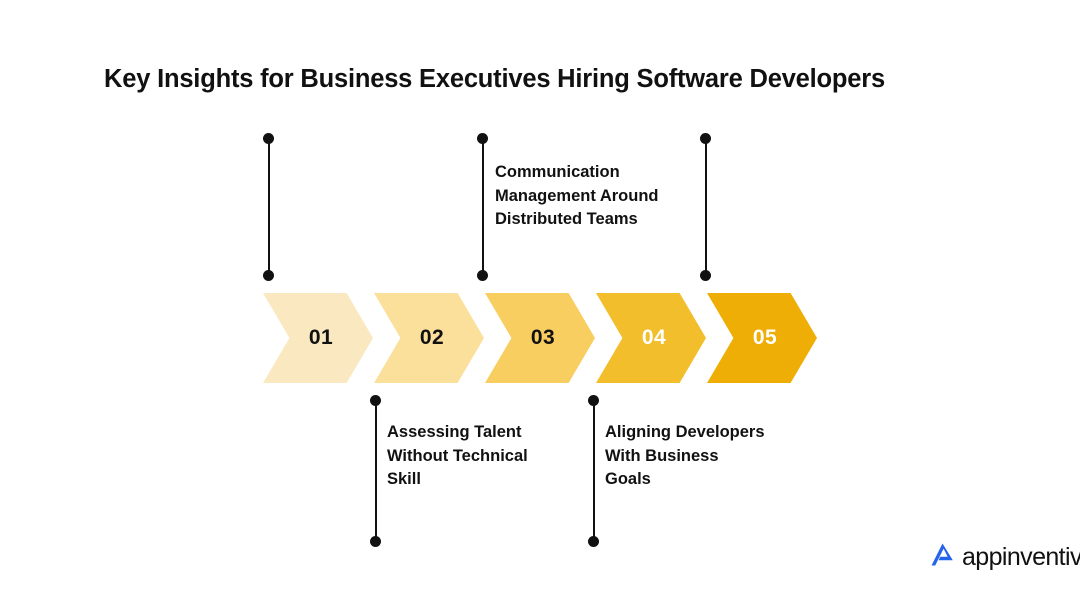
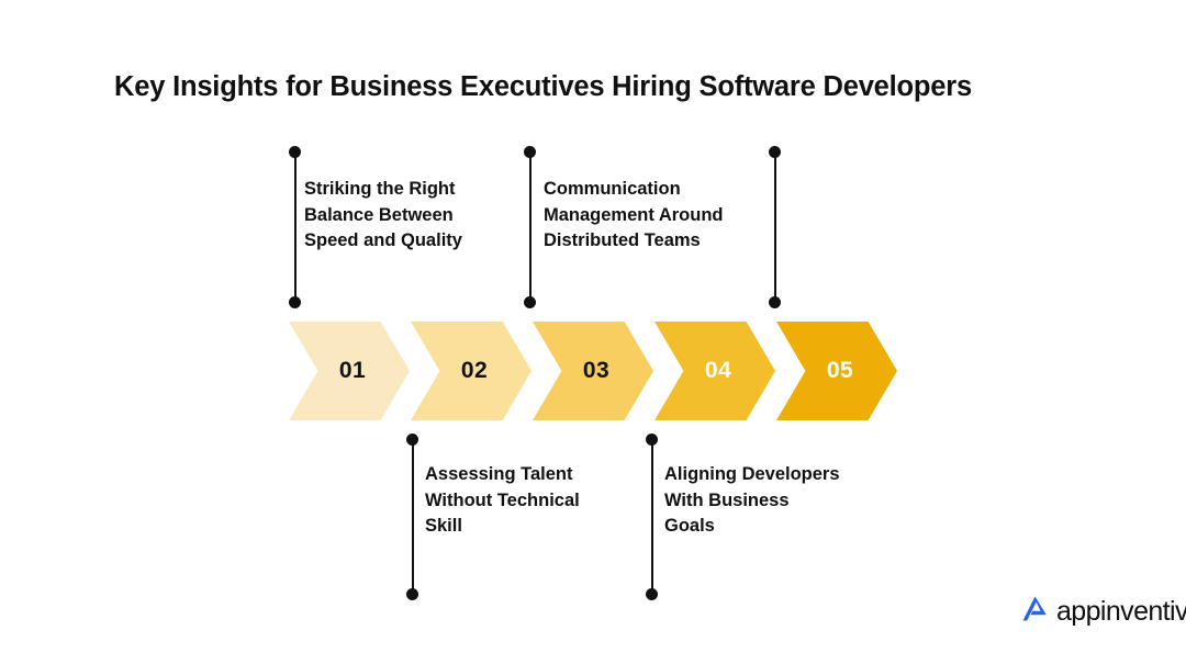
  Key Insights for Business Executives Hiring Software Developers
  01
  02
  03
  04
  05
+ Striking the Right Balance Between Speed and Quality
  Communication Management Around Distributed Teams
  Assessing Talent Without Technical Skill
  Aligning Developers With Business Goals
  appinventiv
